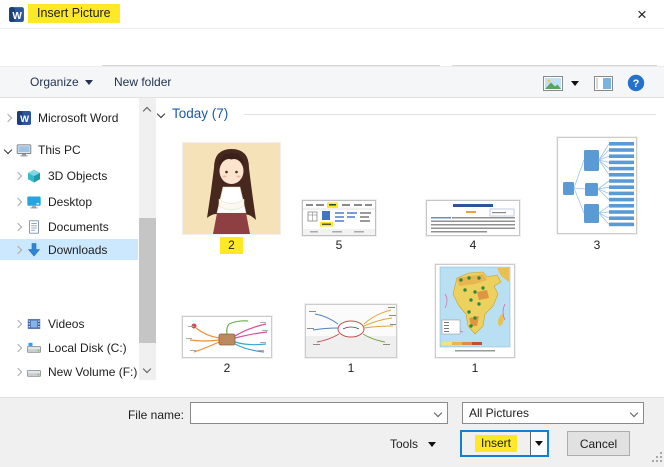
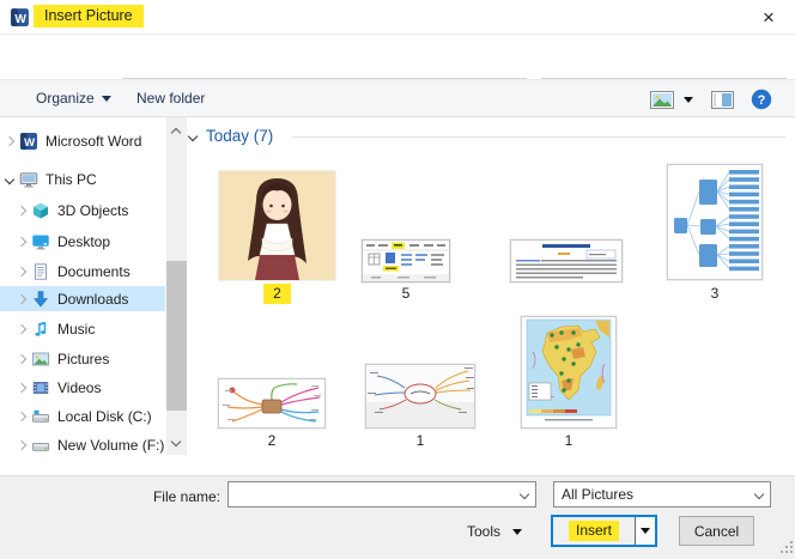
  W
  Insert Picture
  ×
  Organize
  New folder
  ?
  W
  Microsoft Word
  This PC
  3D Objects
  Desktop
  Documents
  Downloads
+ Music
+ Pictures
  Videos
  Local Disk (C:)
  New Volume (F:)
  Today (7)
  2
  5
- 4
  3
  2
  1
  1
  File name:
  All Pictures
  Tools
  Insert
  Cancel
